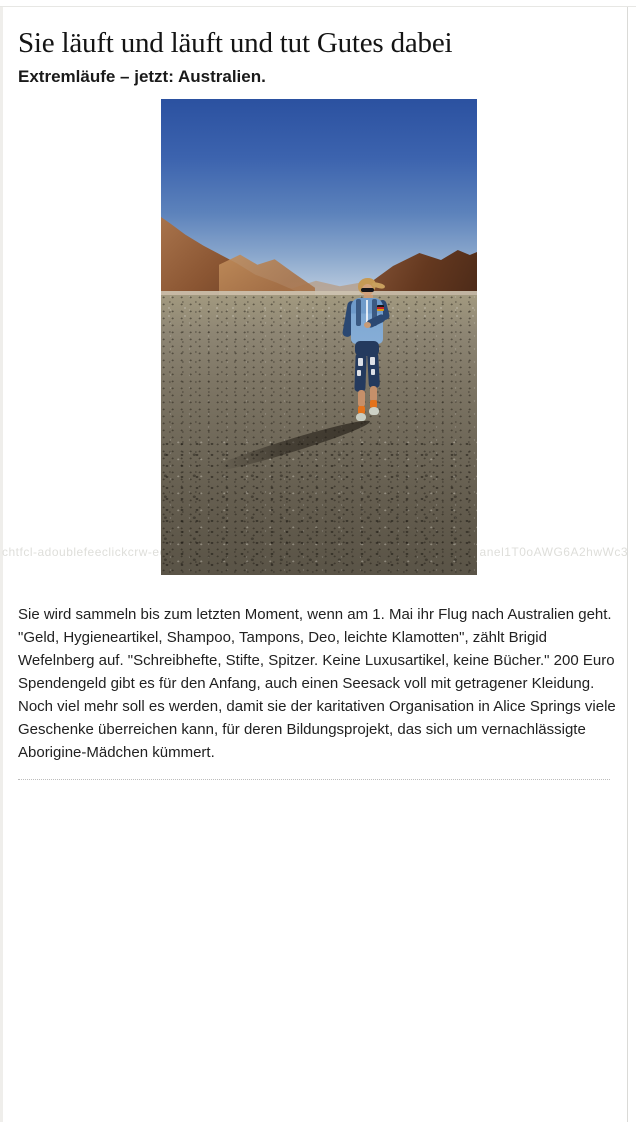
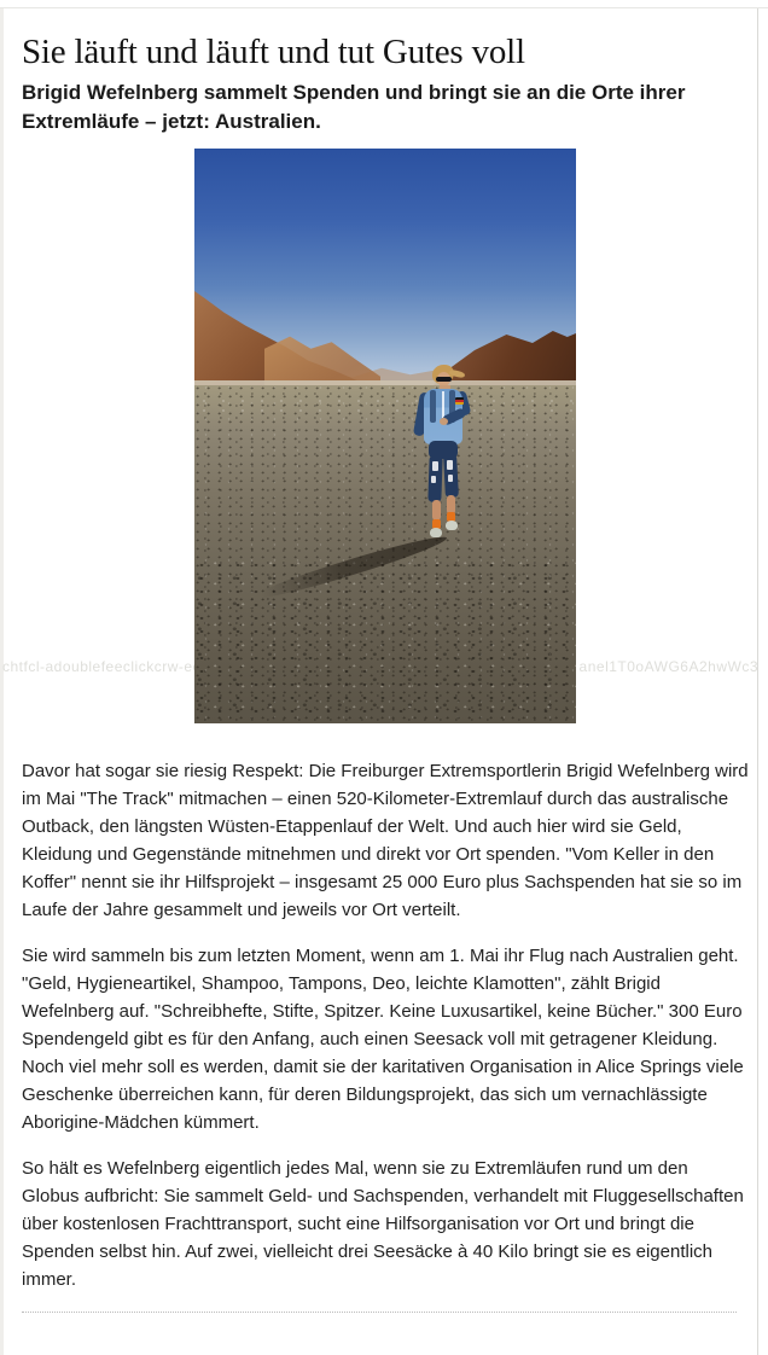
  chtfcl-adoublefeeclickcrw-e
  anel1T0oAWG6A2hwWc3
- Sie läuft und läuft und tut Gutes dabei
+ Sie läuft und läuft und tut Gutes voll
+ Brigid Wefelnberg sammelt Spenden und bringt sie an die Orte ihrer
  Extremläufe – jetzt: Australien.
+ Davor hat sogar sie riesig Respekt: Die Freiburger Extremsportlerin Brigid Wefelnberg wird im Mai "The Track" mitmachen – einen 520-Kilometer-Extremlauf durch das australische Outback, den längsten Wüsten-Etappenlauf der Welt. Und auch hier wird sie Geld, Kleidung und Gegenstände mitnehmen und direkt vor Ort spenden. "Vom Keller in den Koffer" nennt sie ihr Hilfsprojekt – insgesamt 25 000 Euro plus Sachspenden hat sie so im Laufe der Jahre gesammelt und jeweils vor Ort verteilt.
- Sie wird sammeln bis zum letzten Moment, wenn am 1. Mai ihr Flug nach Australien geht. "Geld, Hygieneartikel, Shampoo, Tampons, Deo, leichte Klamotten", zählt Brigid Wefelnberg auf. "Schreibhefte, Stifte, Spitzer. Keine Luxusartikel, keine Bücher." 200 Euro Spendengeld gibt es für den Anfang, auch einen Seesack voll mit getragener Kleidung. Noch viel mehr soll es werden, damit sie der karitativen Organisation in Alice Springs viele Geschenke überreichen kann, für deren Bildungsprojekt, das sich um vernachlässigte Aborigine-Mädchen kümmert.
+ Sie wird sammeln bis zum letzten Moment, wenn am 1. Mai ihr Flug nach Australien geht. "Geld, Hygieneartikel, Shampoo, Tampons, Deo, leichte Klamotten", zählt Brigid Wefelnberg auf. "Schreibhefte, Stifte, Spitzer. Keine Luxusartikel, keine Bücher." 300 Euro Spendengeld gibt es für den Anfang, auch einen Seesack voll mit getragener Kleidung. Noch viel mehr soll es werden, damit sie der karitativen Organisation in Alice Springs viele Geschenke überreichen kann, für deren Bildungsprojekt, das sich um vernachlässigte Aborigine-Mädchen kümmert.
+ So hält es Wefelnberg eigentlich jedes Mal, wenn sie zu Extremläufen rund um den Globus aufbricht: Sie sammelt Geld- und Sachspenden, verhandelt mit Fluggesellschaften über kostenlosen Frachttransport, sucht eine Hilfsorganisation vor Ort und bringt die Spenden selbst hin. Auf zwei, vielleicht drei Seesäcke à 40 Kilo bringt sie es eigentlich immer.
